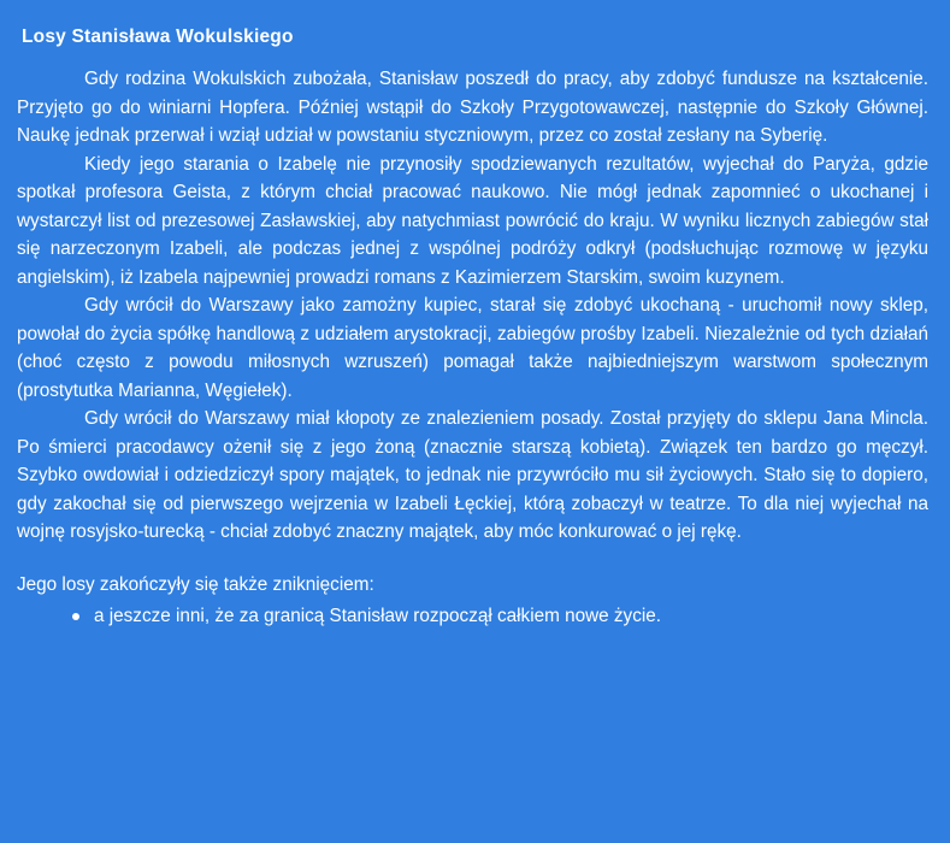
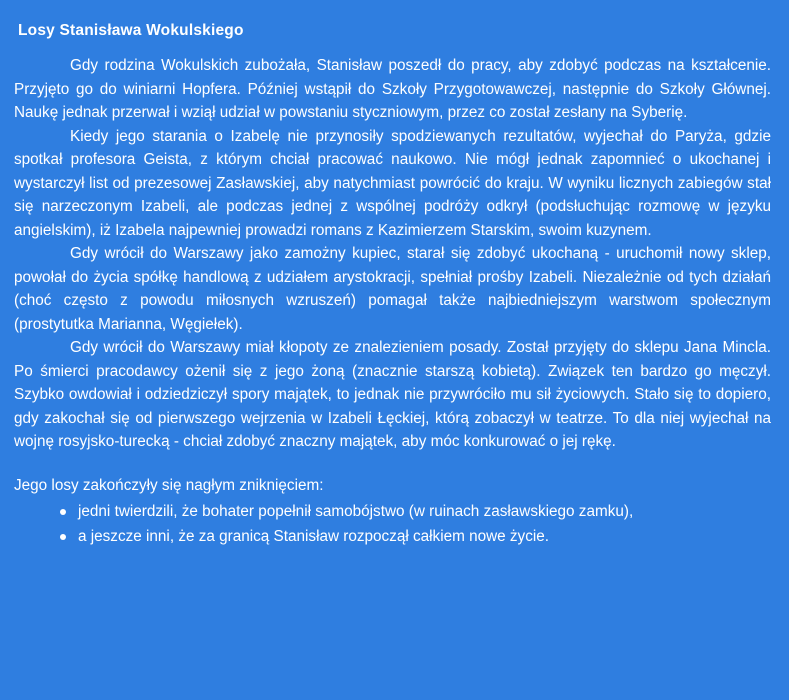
  Losy Stanisława Wokulskiego
- Gdy rodzina Wokulskich zubożała, Stanisław poszedł do pracy, aby zdobyć fundusze na kształcenie. Przyjęto go do winiarni Hopfera. Później wstąpił do Szkoły Przygotowawczej, następnie do Szkoły Głównej. Naukę jednak przerwał i wziął udział w powstaniu styczniowym, przez co został zesłany na Syberię.
+ Gdy rodzina Wokulskich zubożała, Stanisław poszedł do pracy, aby zdobyć podczas na kształcenie. Przyjęto go do winiarni Hopfera. Później wstąpił do Szkoły Przygotowawczej, następnie do Szkoły Głównej. Naukę jednak przerwał i wziął udział w powstaniu styczniowym, przez co został zesłany na Syberię.
  Kiedy jego starania o Izabelę nie przynosiły spodziewanych rezultatów, wyjechał do Paryża, gdzie spotkał profesora Geista, z którym chciał pracować naukowo. Nie mógł jednak zapomnieć o ukochanej i wystarczył list od prezesowej Zasławskiej, aby natychmiast powrócić do kraju. W wyniku licznych zabiegów stał się narzeczonym Izabeli, ale podczas jednej z wspólnej podróży odkrył (podsłuchując rozmowę w języku angielskim), iż Izabela najpewniej prowadzi romans z Kazimierzem Starskim, swoim kuzynem.
- Gdy wrócił do Warszawy jako zamożny kupiec, starał się zdobyć ukochaną - uruchomił nowy sklep, powołał do życia spółkę handlową z udziałem arystokracji, zabiegów prośby Izabeli. Niezależnie od tych działań (choć często z powodu miłosnych wzruszeń) pomagał także najbiedniejszym warstwom społecznym (prostytutka Marianna, Węgiełek).
+ Gdy wrócił do Warszawy jako zamożny kupiec, starał się zdobyć ukochaną - uruchomił nowy sklep, powołał do życia spółkę handlową z udziałem arystokracji, spełniał prośby Izabeli. Niezależnie od tych działań (choć często z powodu miłosnych wzruszeń) pomagał także najbiedniejszym warstwom społecznym (prostytutka Marianna, Węgiełek).
  Gdy wrócił do Warszawy miał kłopoty ze znalezieniem posady. Został przyjęty do sklepu Jana Mincla. Po śmierci pracodawcy ożenił się z jego żoną (znacznie starszą kobietą). Związek ten bardzo go męczył. Szybko owdowiał i odziedziczył spory majątek, to jednak nie przywróciło mu sił życiowych. Stało się to dopiero, gdy zakochał się od pierwszego wejrzenia w Izabeli Łęckiej, którą zobaczył w teatrze. To dla niej wyjechał na wojnę rosyjsko-turecką - chciał zdobyć znaczny majątek, aby móc konkurować o jej rękę.
- Jego losy zakończyły się także zniknięciem:
+ Jego losy zakończyły się nagłym zniknięciem:
+ jedni twierdzili, że bohater popełnił samobójstwo (w ruinach zasławskiego zamku),
  a jeszcze inni, że za granicą Stanisław rozpoczął całkiem nowe życie.
